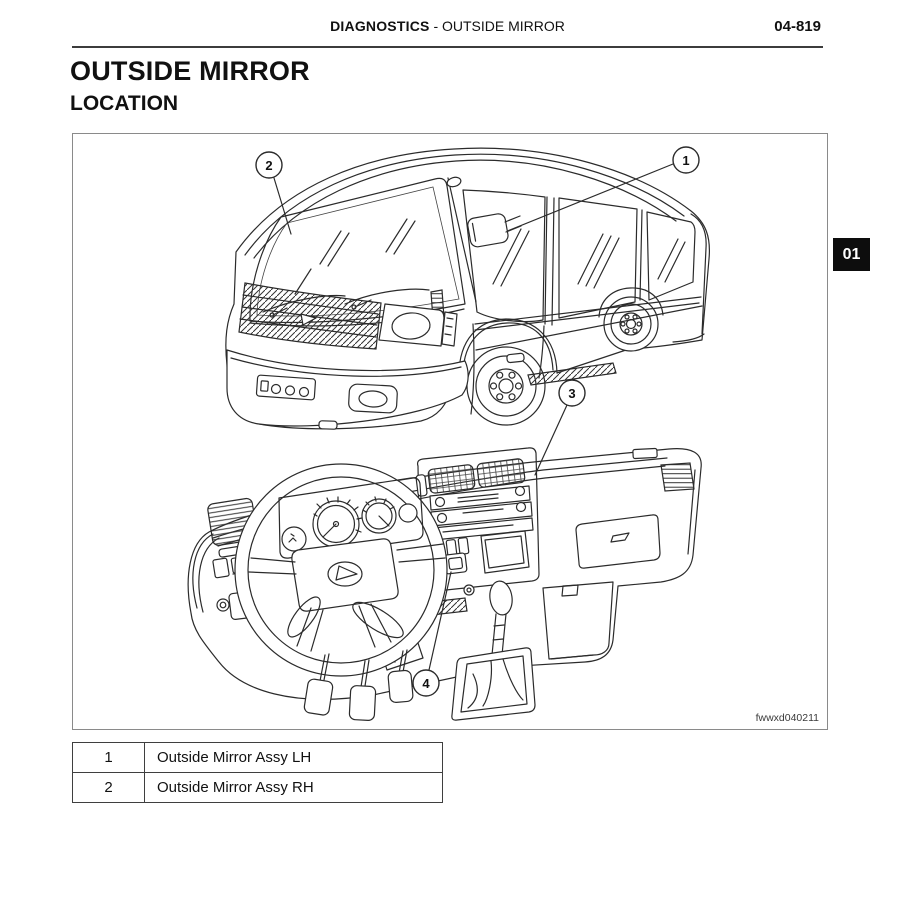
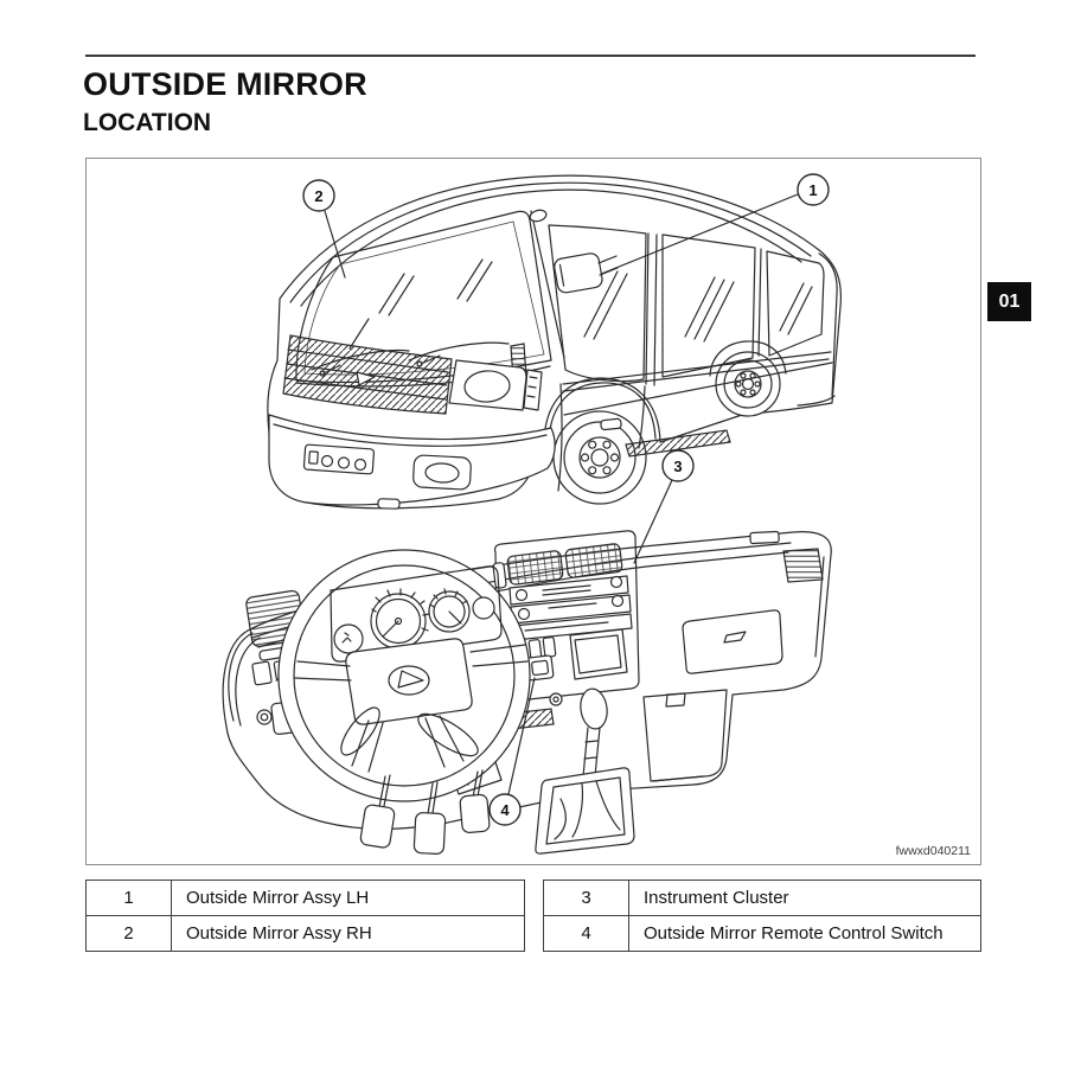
- DIAGNOSTICS - OUTSIDE MIRROR
- 04-819
  OUTSIDE MIRROR
  LOCATION
  01
  1
  2
  3
  4
  fwwxd040211
  1	Outside Mirror Assy LH
  2	Outside Mirror Assy RH
+ 3	Instrument Cluster
+ 4	Outside Mirror Remote Control Switch
